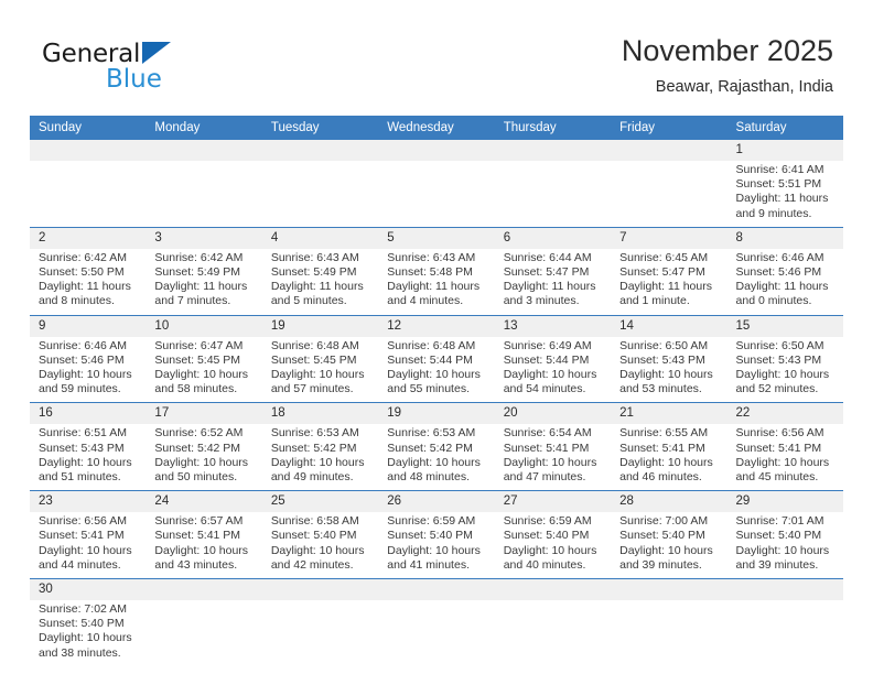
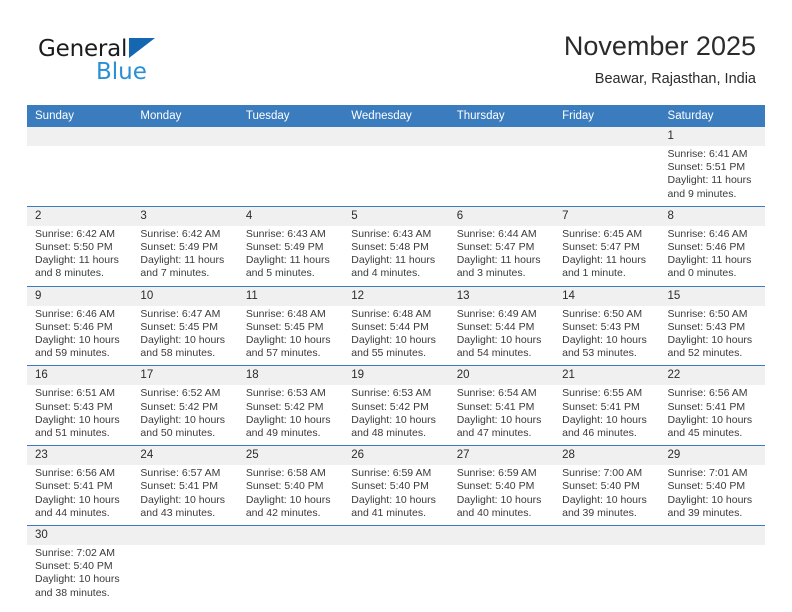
  General
  Blue
  November 2025
  Beawar, Rajasthan, India
  Sunday	Monday	Tuesday	Wednesday	Thursday	Friday	Saturday
  						1
  						Sunrise: 6:41 AM Sunset: 5:51 PM Daylight: 11 hours and 9 minutes.
  2	3	4	5	6	7	8
  Sunrise: 6:42 AM Sunset: 5:50 PM Daylight: 11 hours and 8 minutes.	Sunrise: 6:42 AM Sunset: 5:49 PM Daylight: 11 hours and 7 minutes.	Sunrise: 6:43 AM Sunset: 5:49 PM Daylight: 11 hours and 5 minutes.	Sunrise: 6:43 AM Sunset: 5:48 PM Daylight: 11 hours and 4 minutes.	Sunrise: 6:44 AM Sunset: 5:47 PM Daylight: 11 hours and 3 minutes.	Sunrise: 6:45 AM Sunset: 5:47 PM Daylight: 11 hours and 1 minute.	Sunrise: 6:46 AM Sunset: 5:46 PM Daylight: 11 hours and 0 minutes.
- 9	10	19	12	13	14	15
+ 9	10	11	12	13	14	15
  Sunrise: 6:46 AM Sunset: 5:46 PM Daylight: 10 hours and 59 minutes.	Sunrise: 6:47 AM Sunset: 5:45 PM Daylight: 10 hours and 58 minutes.	Sunrise: 6:48 AM Sunset: 5:45 PM Daylight: 10 hours and 57 minutes.	Sunrise: 6:48 AM Sunset: 5:44 PM Daylight: 10 hours and 55 minutes.	Sunrise: 6:49 AM Sunset: 5:44 PM Daylight: 10 hours and 54 minutes.	Sunrise: 6:50 AM Sunset: 5:43 PM Daylight: 10 hours and 53 minutes.	Sunrise: 6:50 AM Sunset: 5:43 PM Daylight: 10 hours and 52 minutes.
  16	17	18	19	20	21	22
  Sunrise: 6:51 AM Sunset: 5:43 PM Daylight: 10 hours and 51 minutes.	Sunrise: 6:52 AM Sunset: 5:42 PM Daylight: 10 hours and 50 minutes.	Sunrise: 6:53 AM Sunset: 5:42 PM Daylight: 10 hours and 49 minutes.	Sunrise: 6:53 AM Sunset: 5:42 PM Daylight: 10 hours and 48 minutes.	Sunrise: 6:54 AM Sunset: 5:41 PM Daylight: 10 hours and 47 minutes.	Sunrise: 6:55 AM Sunset: 5:41 PM Daylight: 10 hours and 46 minutes.	Sunrise: 6:56 AM Sunset: 5:41 PM Daylight: 10 hours and 45 minutes.
  23	24	25	26	27	28	29
  Sunrise: 6:56 AM Sunset: 5:41 PM Daylight: 10 hours and 44 minutes.	Sunrise: 6:57 AM Sunset: 5:41 PM Daylight: 10 hours and 43 minutes.	Sunrise: 6:58 AM Sunset: 5:40 PM Daylight: 10 hours and 42 minutes.	Sunrise: 6:59 AM Sunset: 5:40 PM Daylight: 10 hours and 41 minutes.	Sunrise: 6:59 AM Sunset: 5:40 PM Daylight: 10 hours and 40 minutes.	Sunrise: 7:00 AM Sunset: 5:40 PM Daylight: 10 hours and 39 minutes.	Sunrise: 7:01 AM Sunset: 5:40 PM Daylight: 10 hours and 39 minutes.
  30
  Sunrise: 7:02 AM Sunset: 5:40 PM Daylight: 10 hours and 38 minutes.
